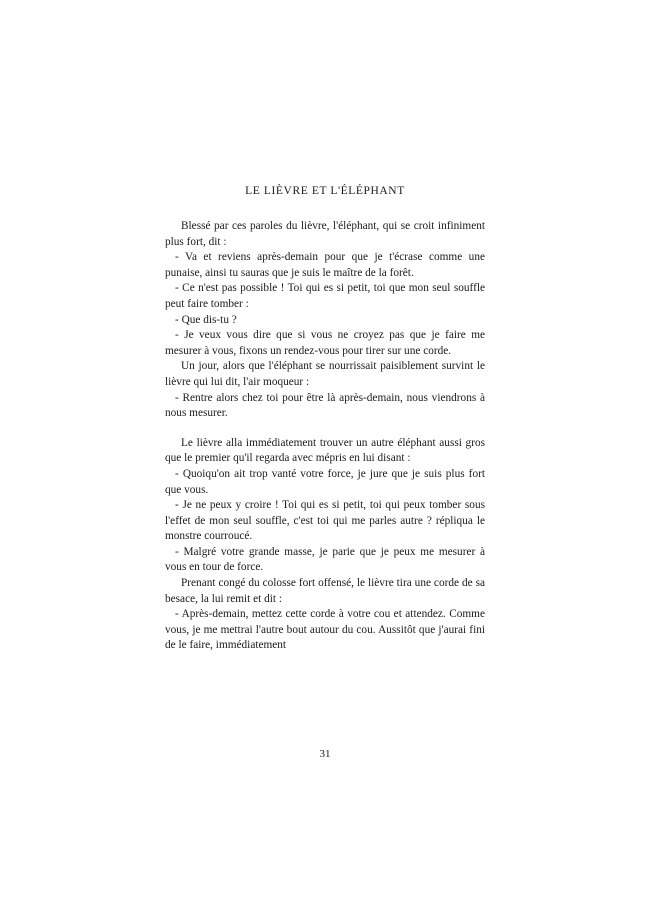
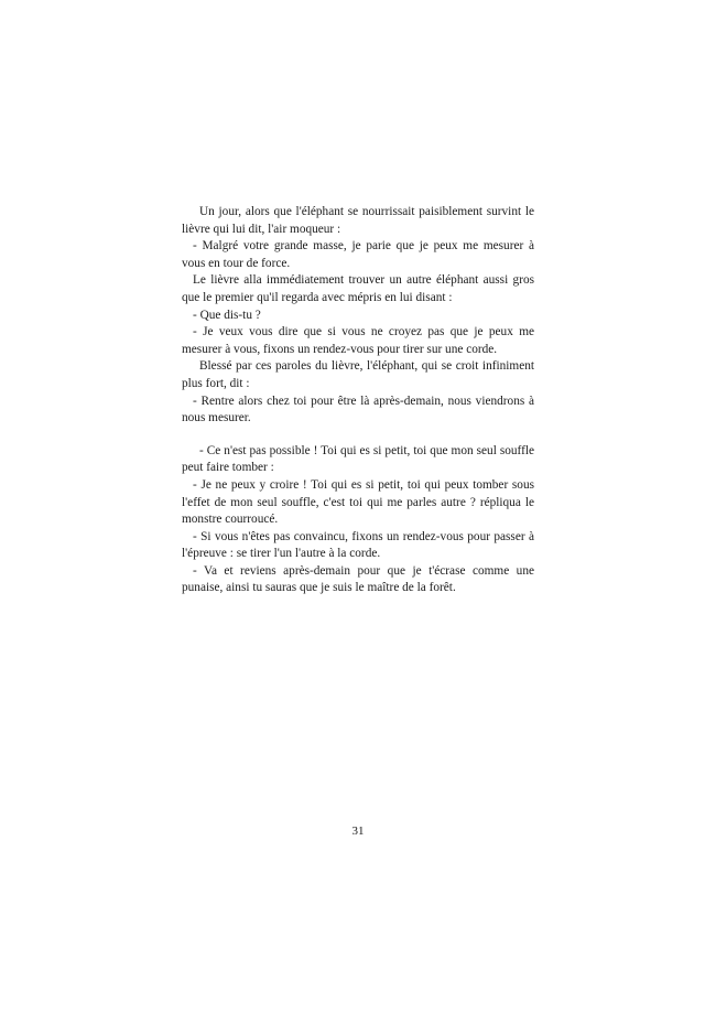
- LE LIÈVRE ET L'ÉLÉPHANT
- Blessé par ces paroles du lièvre, l'éléphant, qui se croit infiniment plus fort, dit :
+ Un jour, alors que l'éléphant se nourrissait paisiblement survint le lièvre qui lui dit, l'air moqueur :
- - Va et reviens après-demain pour que je t'écrase comme une punaise, ainsi tu sauras que je suis le maître de la forêt.
+ - Malgré votre grande masse, je parie que je peux me mesurer à vous en tour de force.
- - Ce n'est pas possible ! Toi qui es si petit, toi que mon seul souffle peut faire tomber :
+ Le lièvre alla immédiatement trouver un autre éléphant aussi gros que le premier qu'il regarda avec mépris en lui disant :
  - Que dis-tu ?
- - Je veux vous dire que si vous ne croyez pas que je faire me mesurer à vous, fixons un rendez-vous pour tirer sur une corde.
+ - Je veux vous dire que si vous ne croyez pas que je peux me mesurer à vous, fixons un rendez-vous pour tirer sur une corde.
- Un jour, alors que l'éléphant se nourrissait paisiblement survint le lièvre qui lui dit, l'air moqueur :
+ Blessé par ces paroles du lièvre, l'éléphant, qui se croit infiniment plus fort, dit :
  - Rentre alors chez toi pour être là après-demain, nous viendrons à nous mesurer.
- Le lièvre alla immédiatement trouver un autre éléphant aussi gros que le premier qu'il regarda avec mépris en lui disant :
+ - Ce n'est pas possible ! Toi qui es si petit, toi que mon seul souffle peut faire tomber :
- - Quoiqu'on ait trop vanté votre force, je jure que je suis plus fort que vous.
  - Je ne peux y croire ! Toi qui es si petit, toi qui peux tomber sous l'effet de mon seul souffle, c'est toi qui me parles autre ? répliqua le monstre courroucé.
+ - Si vous n'êtes pas convaincu, fixons un rendez-vous pour passer à l'épreuve : se tirer l'un l'autre à la corde.
- - Malgré votre grande masse, je parie que je peux me mesurer à vous en tour de force.
+ - Va et reviens après-demain pour que je t'écrase comme une punaise, ainsi tu sauras que je suis le maître de la forêt.
- Prenant congé du colosse fort offensé, le lièvre tira une corde de sa besace, la lui remit et dit :
- - Après-demain, mettez cette corde à votre cou et attendez. Comme vous, je me mettrai l'autre bout autour du cou. Aussitôt que j'aurai fini de le faire, immédiatement
  31
